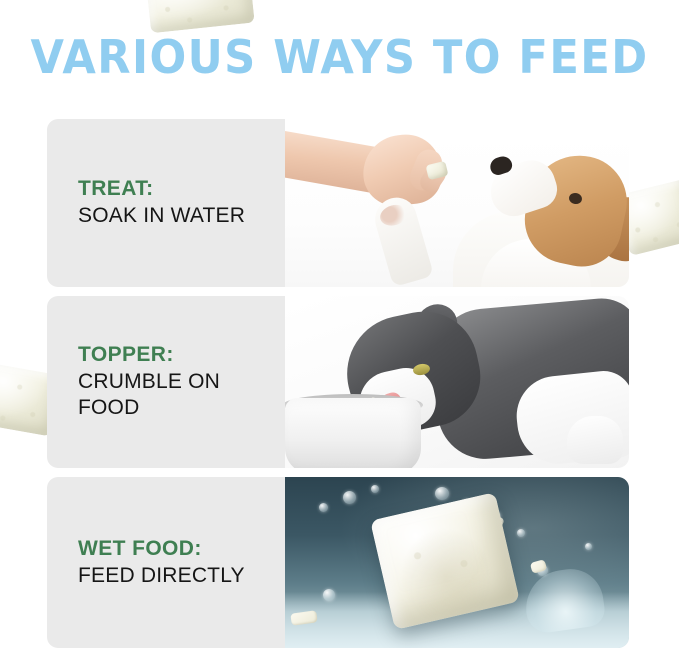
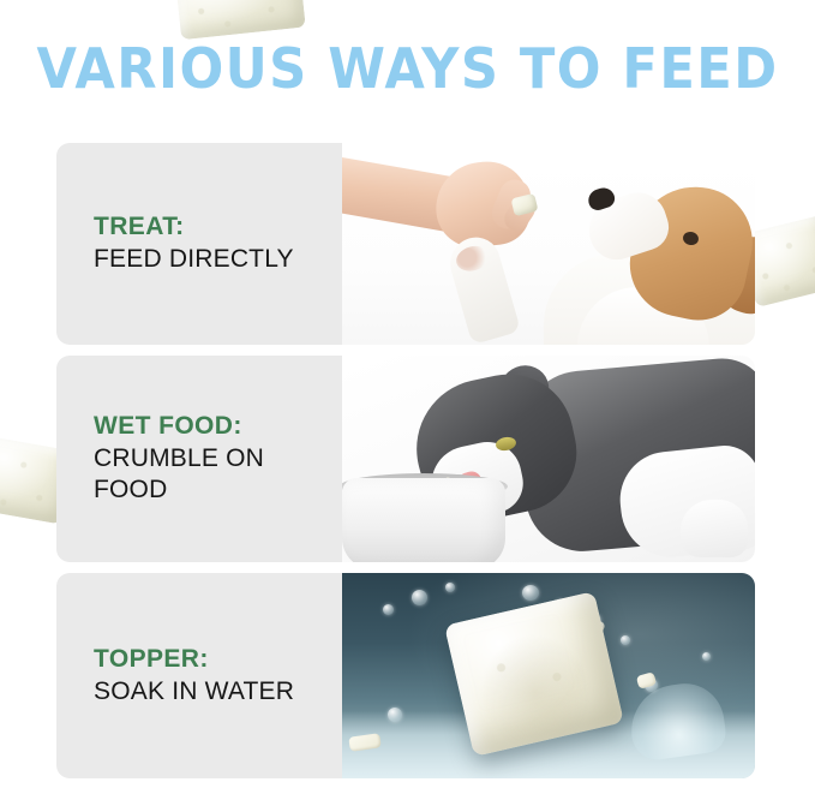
  VARIOUS WAYS TO FEED
  TREAT:
- SOAK IN WATER
+ FEED DIRECTLY
- TOPPER:
+ WET FOOD:
  CRUMBLE ON FOOD
- WET FOOD:
+ TOPPER:
- FEED DIRECTLY
+ SOAK IN WATER
